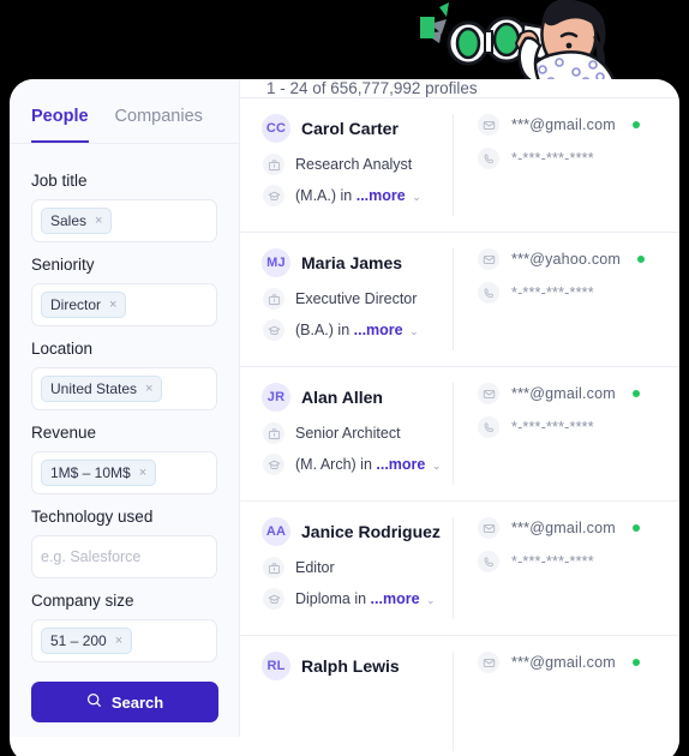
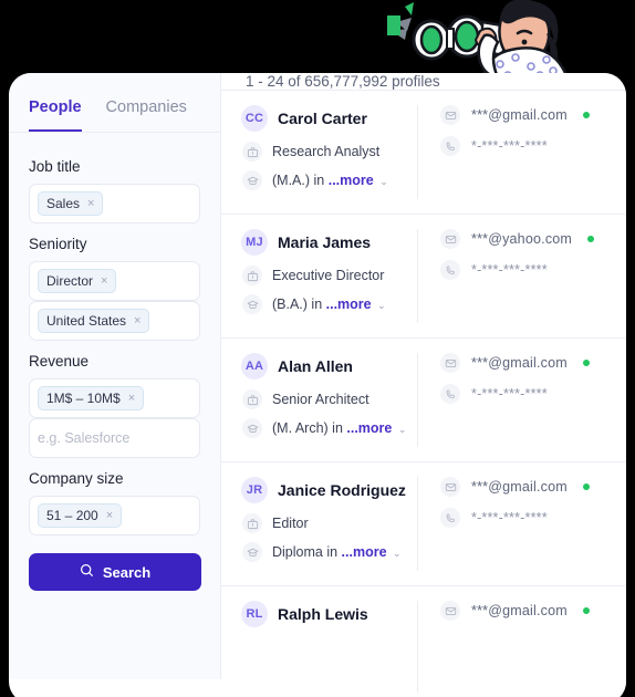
  People
  Companies
  Job title
  Sales
  ×
  Seniority
  Director
  ×
- Location
  United States
  ×
  Revenue
  1M$ – 10M$
  ×
- Technology used
  e.g. Salesforce
  Company size
  51 – 200
  ×
  Search
  1 - 24 of 656,777,992 profiles
  CC
  Carol Carter
  Research Analyst
  (M.A.) in ...more ⌄
  ***@gmail.com
  *-***-***-****
  MJ
  Maria James
  Executive Director
  (B.A.) in ...more ⌄
  ***@yahoo.com
  *-***-***-****
- JR
+ AA
  Alan Allen
  Senior Architect
  (M. Arch) in ...more ⌄
  ***@gmail.com
  *-***-***-****
- AA
+ JR
  Janice Rodriguez
  Editor
  Diploma in ...more ⌄
  ***@gmail.com
  *-***-***-****
  RL
  Ralph Lewis
  ***@gmail.com
